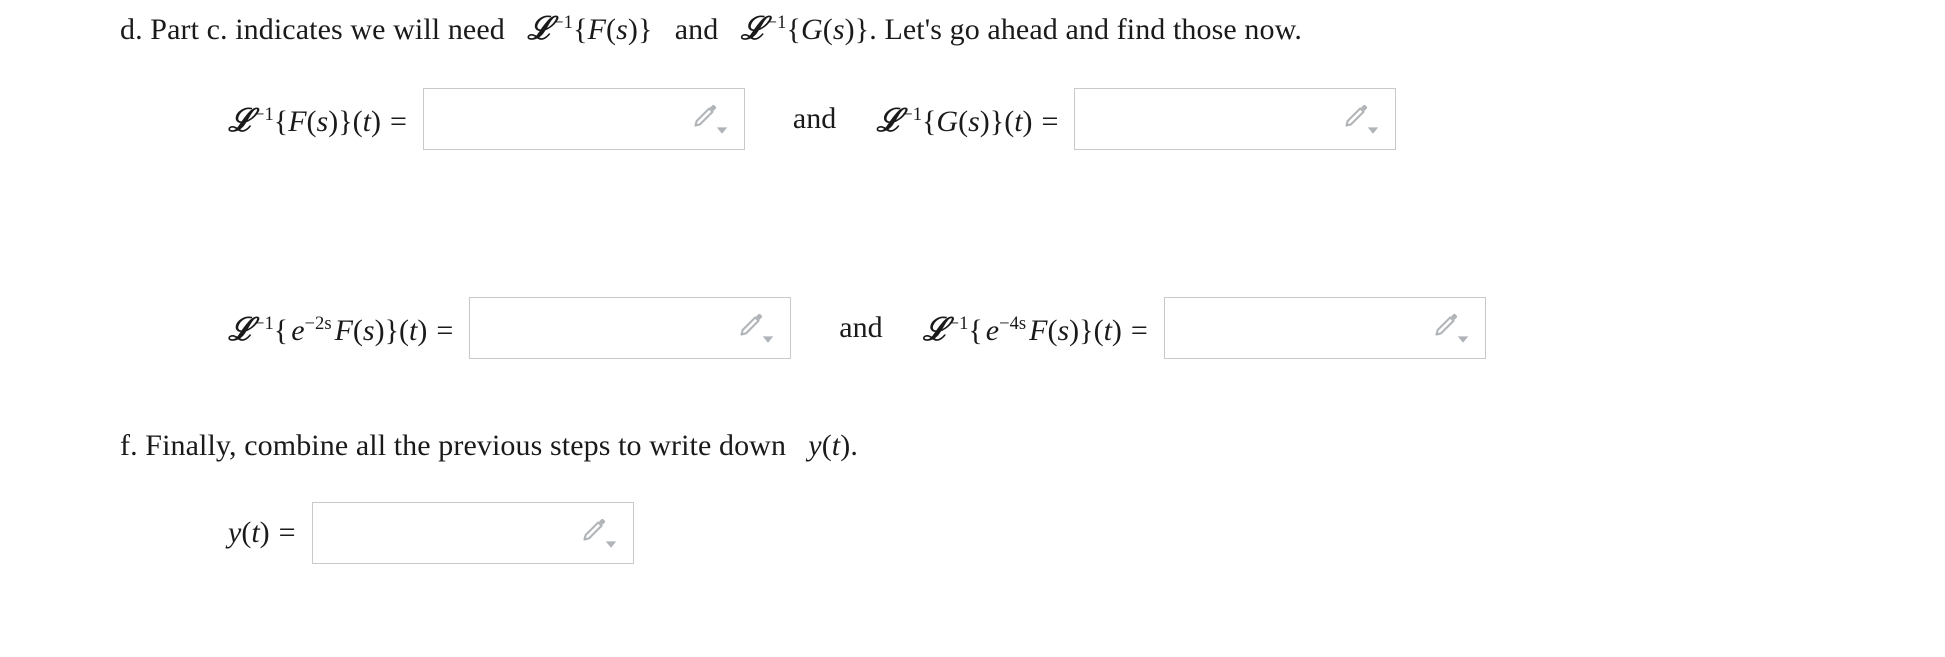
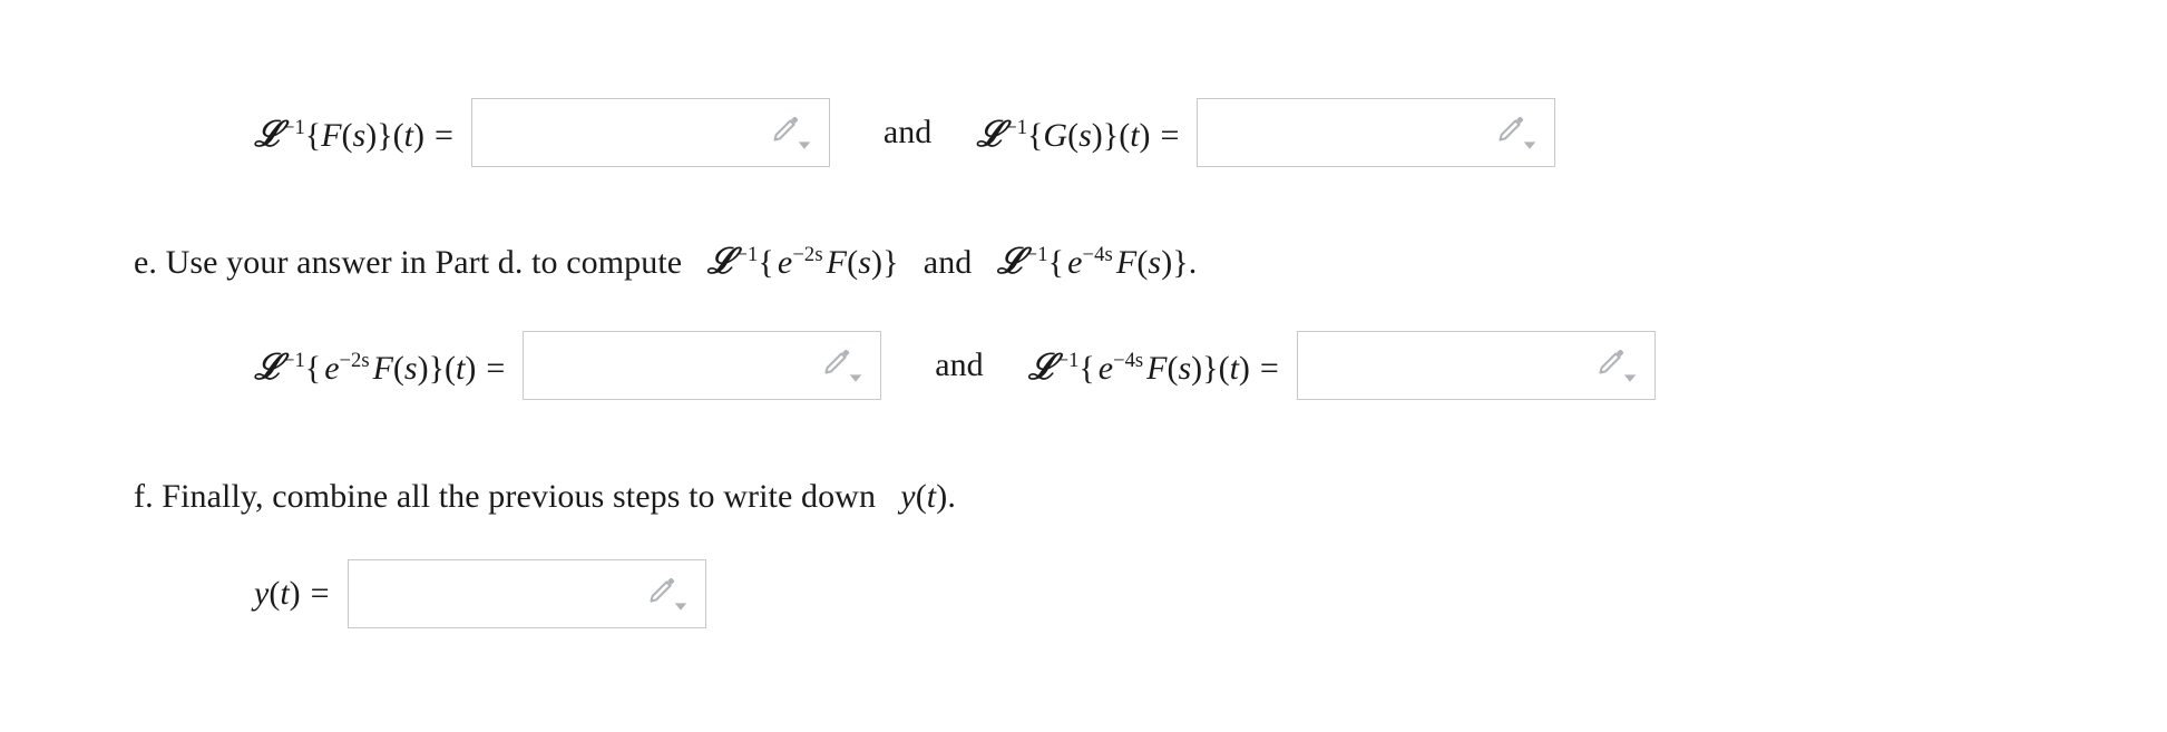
- d. Part c. indicates we will need ℒ−1{F(s)} and ℒ−1{G(s)}. Let's go ahead and find those now.
  ℒ−1{F(s)}(t) =
  and
  ℒ−1{G(s)}(t) =
+ e. Use your answer in Part d. to compute ℒ−1{e−2s F(s)} and ℒ−1{e−4s F(s)}.
  ℒ−1{e−2s F(s)}(t) =
  and
  ℒ−1{e−4s F(s)}(t) =
  f. Finally, combine all the previous steps to write down y(t).
  y(t) =
